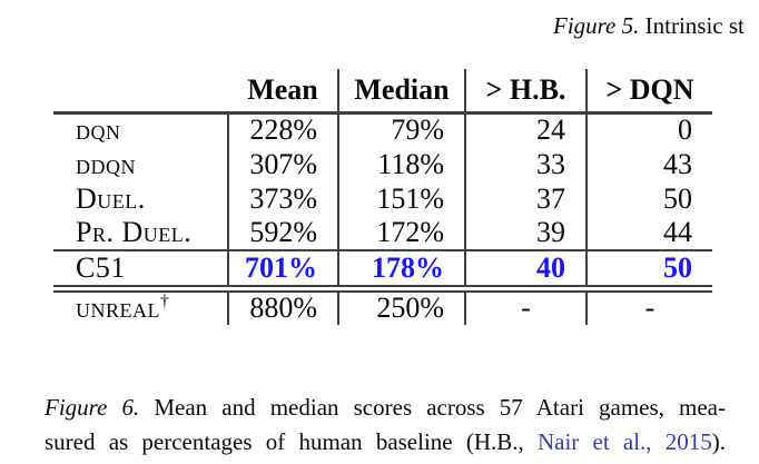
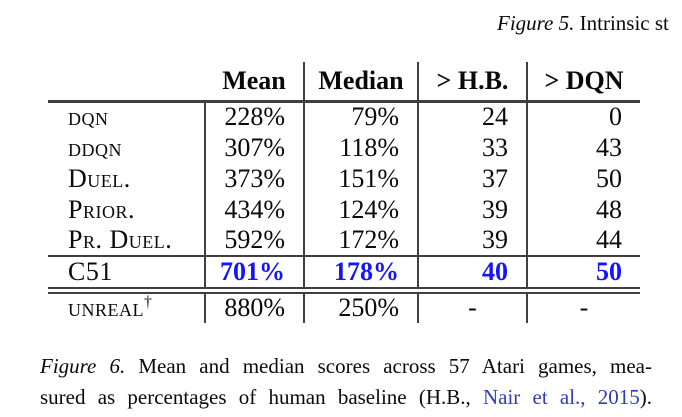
  Figure 5. Intrinsic st
  	Mean	Median	> H.B.	> DQN
  dqn	228%	79%	24	0
  ddqn	307%	118%	33	43
  Duel.	373%	151%	37	50
+ Prior.	434%	124%	39	48
  Pr. Duel.	592%	172%	39	44
  C51	701%	178%	40	50
  unreal†	880%	250%	-	-
  Figure 6. Mean and median scores across 57 Atari games, mea-
  sured as percentages of human baseline (H.B., Nair et al., 2015).
